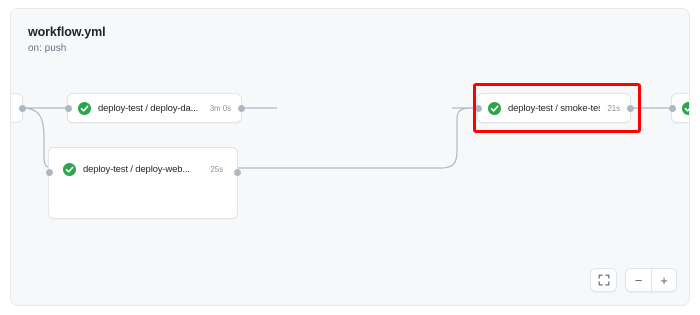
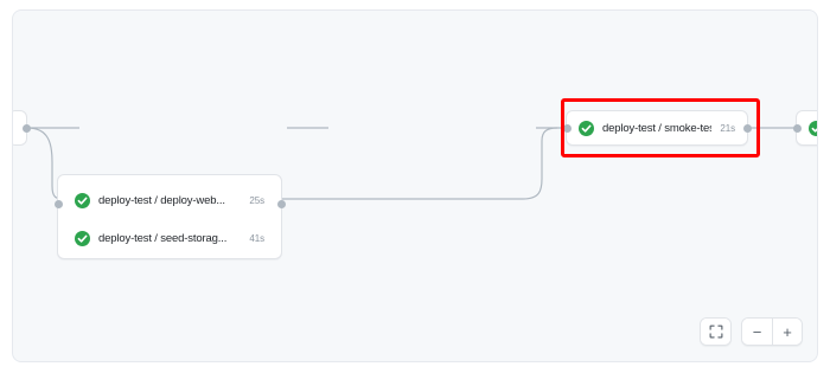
- workflow.yml
- on: push
- deploy-test / deploy-da...
- 3m 0s
  deploy-test / smoke-te
  21s
  deploy-test / deploy-web...
  25s
+ deploy-test / seed-storag...
+ 41s
  −
  +
